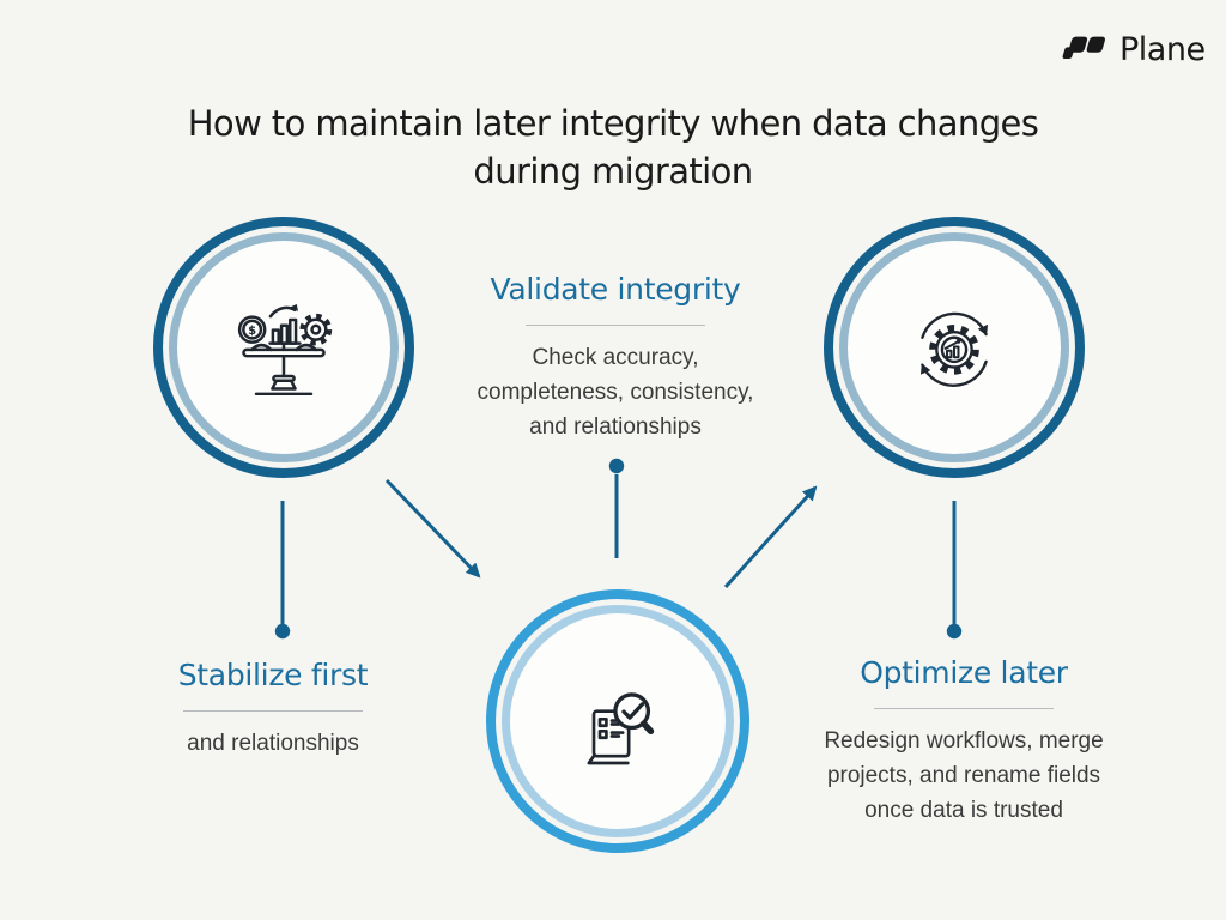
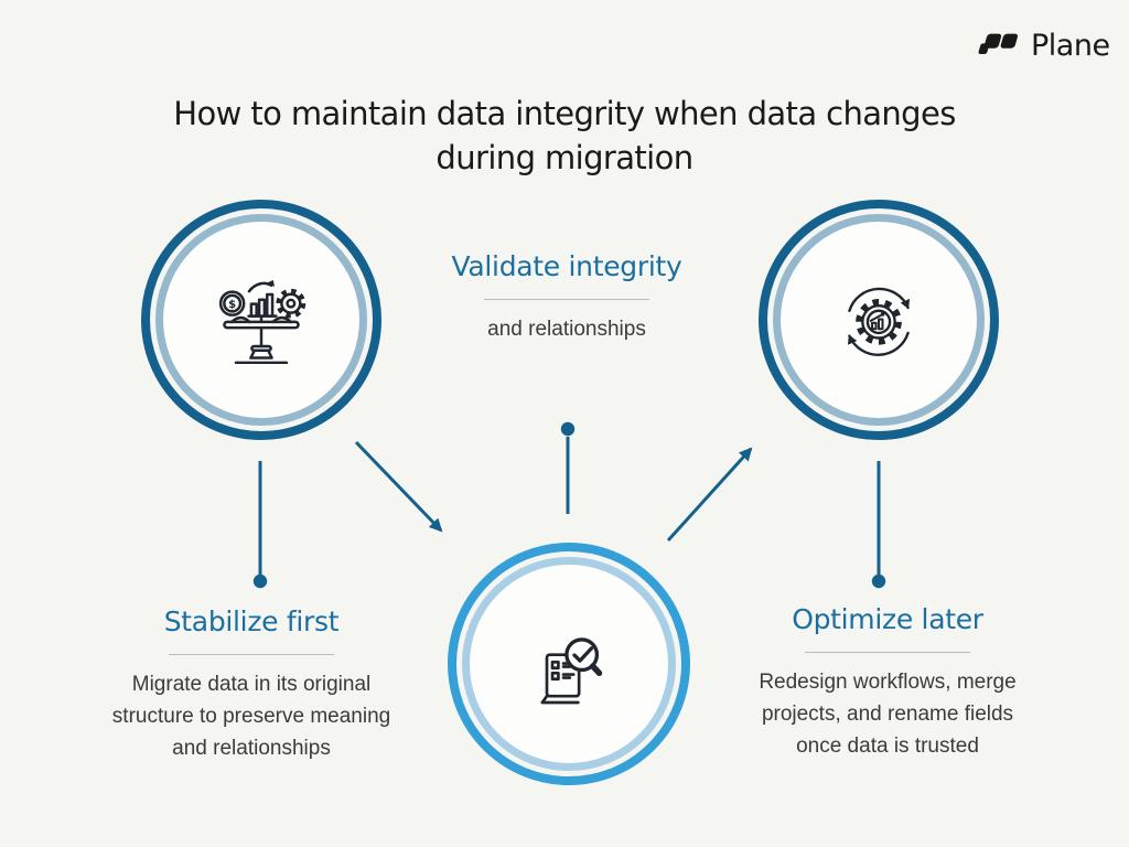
  Plane
- How to maintain later integrity when data changes
+ How to maintain data integrity when data changes
  during migration
  $
  Validate integrity
- Check accuracy,
- completeness, consistency,
  and relationships
  Stabilize first
+ Migrate data in its original
+ structure to preserve meaning
  and relationships
  Optimize later
  Redesign workflows, merge
  projects, and rename fields
  once data is trusted
